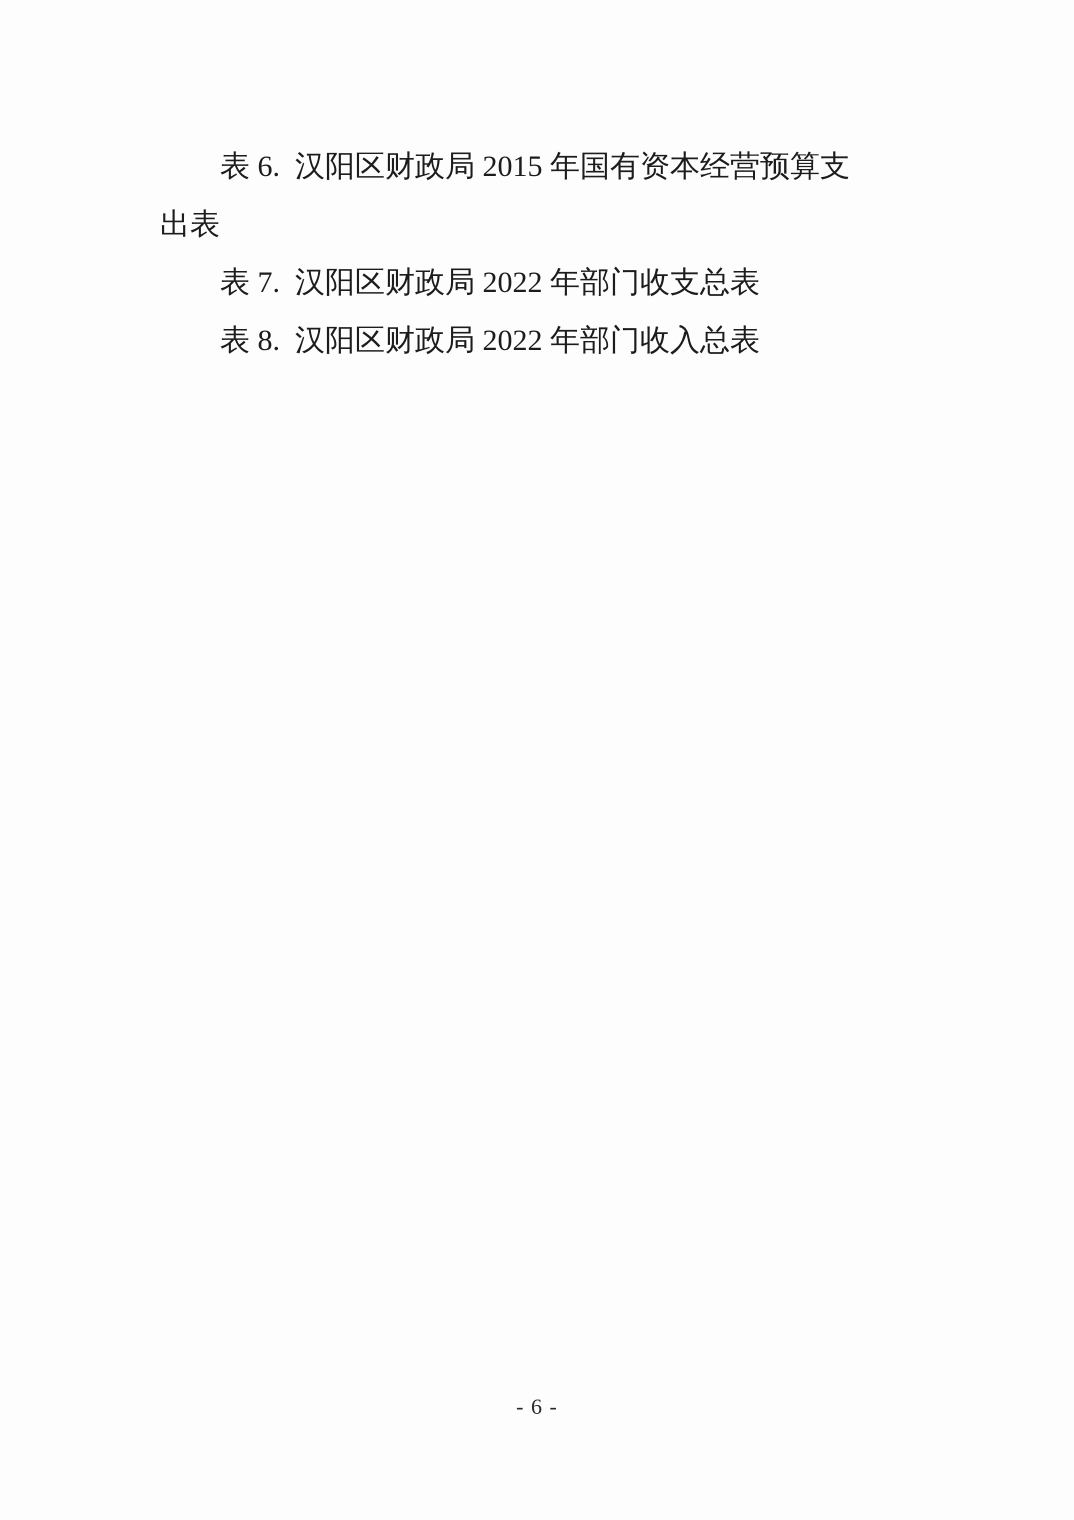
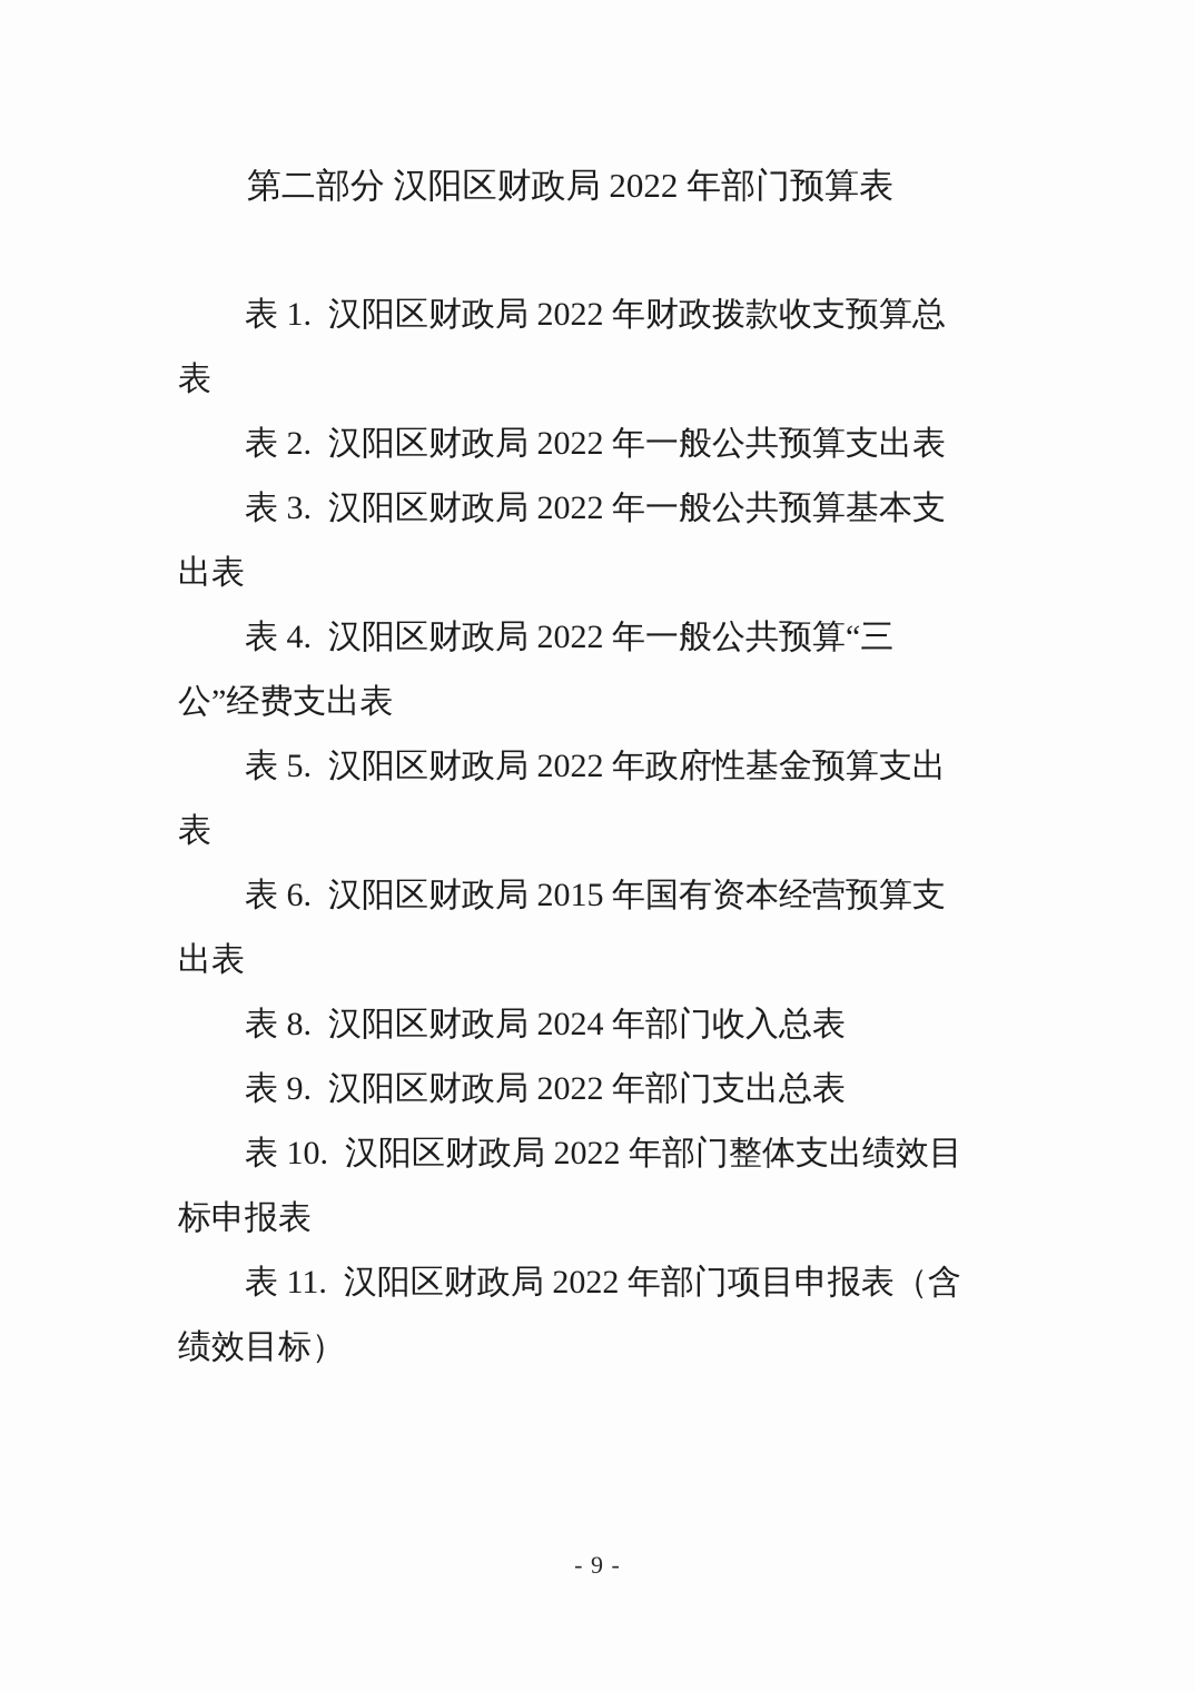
+ 第二部分 汉阳区财政局 2022 年部门预算表
+ 表 1. 汉阳区财政局 2022 年财政拨款收支预算总表
+ 表 2. 汉阳区财政局 2022 年一般公共预算支出表
+ 表 3. 汉阳区财政局 2022 年一般公共预算基本支出表
+ 表 4. 汉阳区财政局 2022 年一般公共预算“三公”经费支出表
+ 表 5. 汉阳区财政局 2022 年政府性基金预算支出表
  表 6. 汉阳区财政局 2015 年国有资本经营预算支出表
- 表 7. 汉阳区财政局 2022 年部门收支总表
- 表 8. 汉阳区财政局 2022 年部门收入总表
+ 表 8. 汉阳区财政局 2024 年部门收入总表
+ 表 9. 汉阳区财政局 2022 年部门支出总表
+ 表 10. 汉阳区财政局 2022 年部门整体支出绩效目标申报表
+ 表 11. 汉阳区财政局 2022 年部门项目申报表（含绩效目标）
- - 6 -
+ - 9 -
